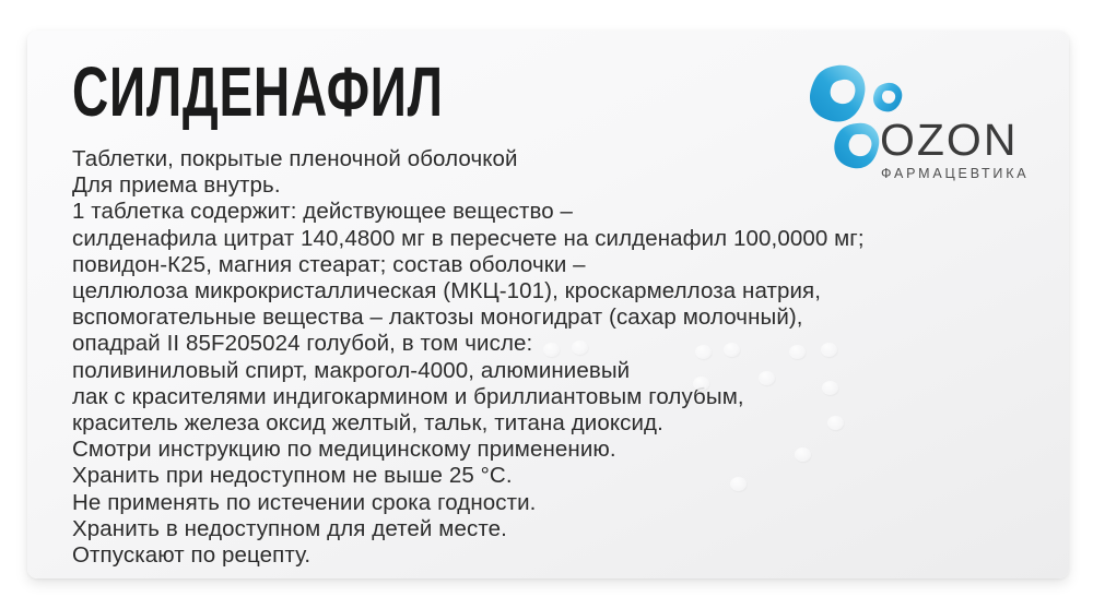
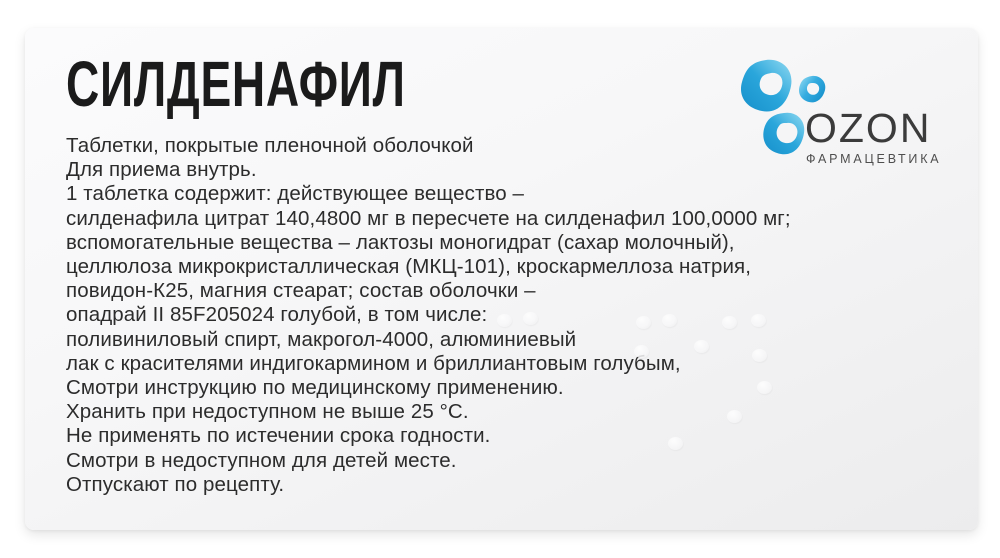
  СИЛДЕНАФИЛ
  OZON
  ФАРМАЦЕВТИКА
  Таблетки, покрытые пленочной оболочкой
  Для приема внутрь.
  1 таблетка содержит: действующее вещество –
  силденафила цитрат 140,4800 мг в пересчете на силденафил 100,0000 мг;
- повидон-К25, магния стеарат; состав оболочки –
+ вспомогательные вещества – лактозы моногидрат (сахар молочный),
  целлюлоза микрокристаллическая (МКЦ-101), кроскармеллоза натрия,
- вспомогательные вещества – лактозы моногидрат (сахар молочный),
+ повидон-К25, магния стеарат; состав оболочки –
  опадрай II 85F205024 голубой, в том числе:
  поливиниловый спирт, макрогол-4000, алюминиевый
  лак с красителями индигокармином и бриллиантовым голубым,
- краситель железа оксид желтый, тальк, титана диоксид.
  Смотри инструкцию по медицинскому применению.
  Хранить при недоступном не выше 25 °С.
  Не применять по истечении срока годности.
- Хранить в недоступном для детей месте.
+ Смотри в недоступном для детей месте.
  Отпускают по рецепту.
